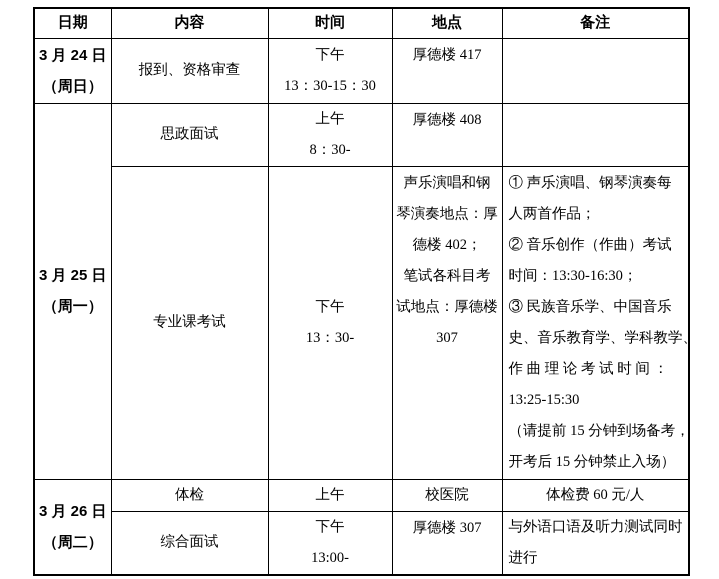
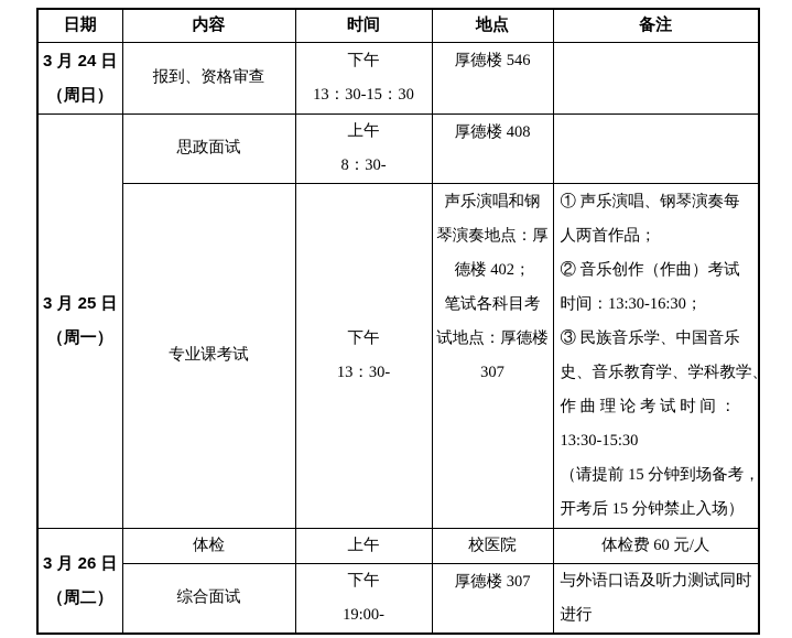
  日期	内容	时间	地点	备注
- 3 月 24 日（周日）	报到、资格审查	下午13：30-15：30	厚德楼 417
+ 3 月 24 日（周日）	报到、资格审查	下午13：30-15：30	厚德楼 546
  3 月 25 日（周一）	思政面试	上午8：30-	厚德楼 408
- 专业课考试	下午13：30-	声乐演唱和钢琴演奏地点：厚德楼 402；笔试各科目考试地点：厚德楼307	① 声乐演唱、钢琴演奏每人两首作品；② 音乐创作（作曲）考试时间：13:30-16:30；③ 民族音乐学、中国音乐史、音乐教育学、学科教学作 曲 理 论 考 试 时 间 ：13:25-15:30（请提前 15 分钟到场备考，开考后 15 分钟禁止入场）
+ 专业课考试	下午13：30-	声乐演唱和钢琴演奏地点：厚德楼 402；笔试各科目考试地点：厚德楼307	① 声乐演唱、钢琴演奏每人两首作品；② 音乐创作（作曲）考试时间：13:30-16:30；③ 民族音乐学、中国音乐史、音乐教育学、学科教学作 曲 理 论 考 试 时 间 ：13:30-15:30（请提前 15 分钟到场备考，开考后 15 分钟禁止入场）
  3 月 26 日（周二）	体检	上午	校医院	体检费 60 元/人
- 综合面试	下午13:00-	厚德楼 307	与外语口语及听力测试同时进行
+ 综合面试	下午19:00-	厚德楼 307	与外语口语及听力测试同时进行
